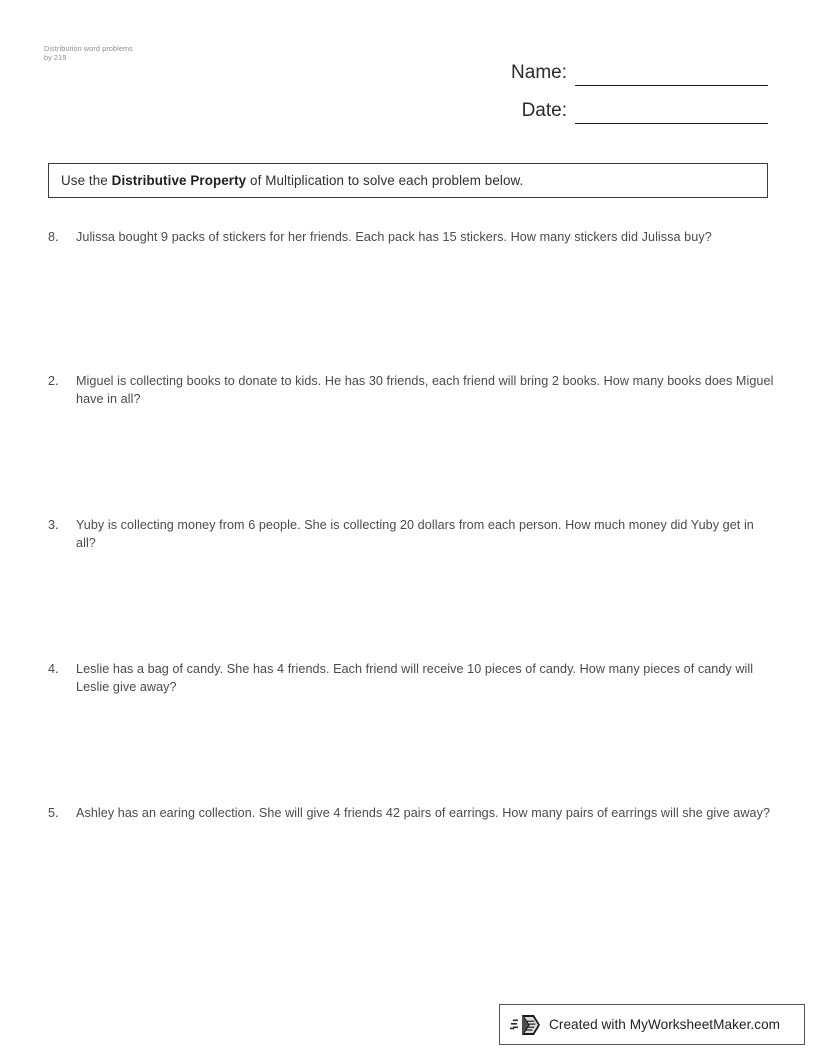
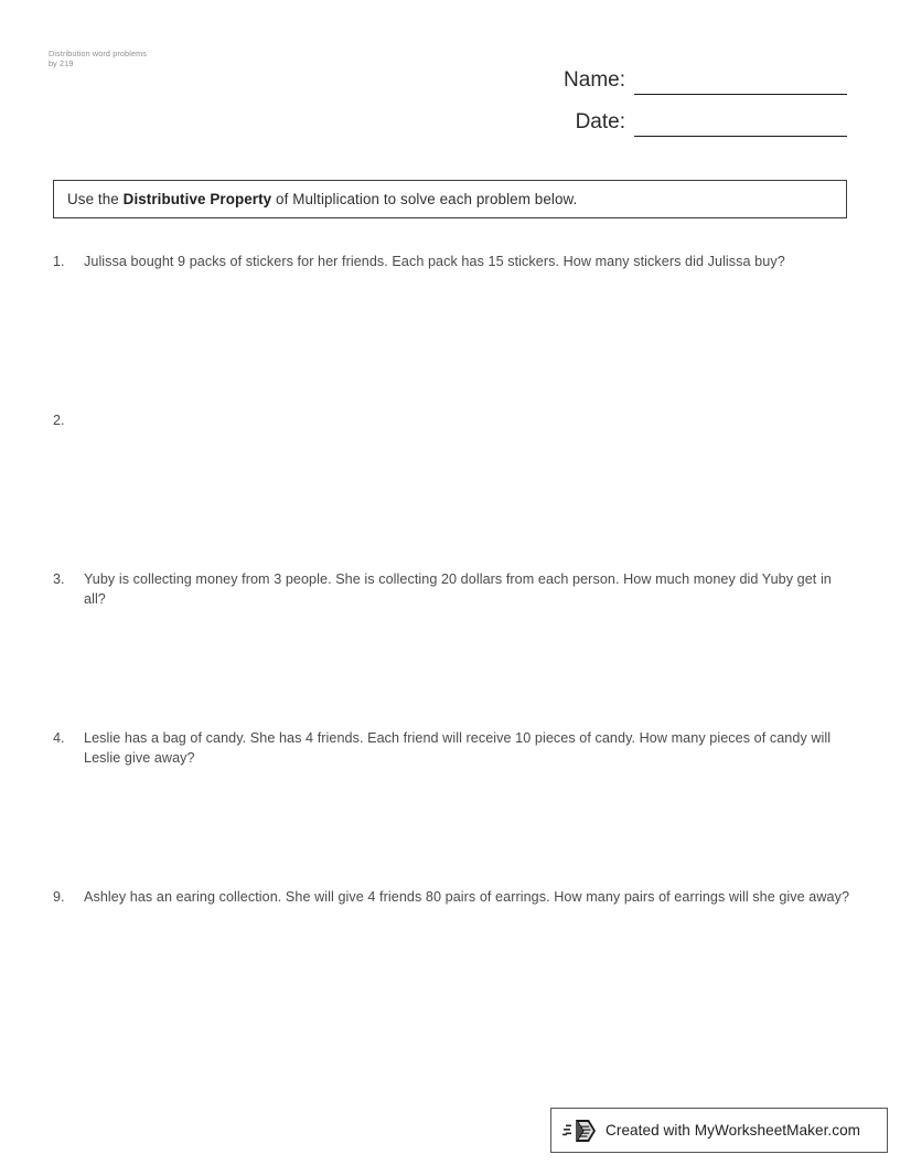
  Distribution word problems
  by 219
  Name:
  Date:
  Use the Distributive Property of Multiplication to solve each problem below.
- 8.
+ 1.
  Julissa bought 9 packs of stickers for her friends. Each pack has 15 stickers. How many stickers did Julissa buy?
  2.
- Miguel is collecting books to donate to kids. He has 30 friends, each friend will bring 2 books. How many books does Miguel have in all?
  3.
- Yuby is collecting money from 6 people. She is collecting 20 dollars from each person. How much money did Yuby get in all?
+ Yuby is collecting money from 3 people. She is collecting 20 dollars from each person. How much money did Yuby get in all?
  4.
  Leslie has a bag of candy. She has 4 friends. Each friend will receive 10 pieces of candy. How many pieces of candy will Leslie give away?
- 5.
+ 9.
- Ashley has an earing collection. She will give 4 friends 42 pairs of earrings. How many pairs of earrings will she give away?
+ Ashley has an earing collection. She will give 4 friends 80 pairs of earrings. How many pairs of earrings will she give away?
  Created with MyWorksheetMaker.com
